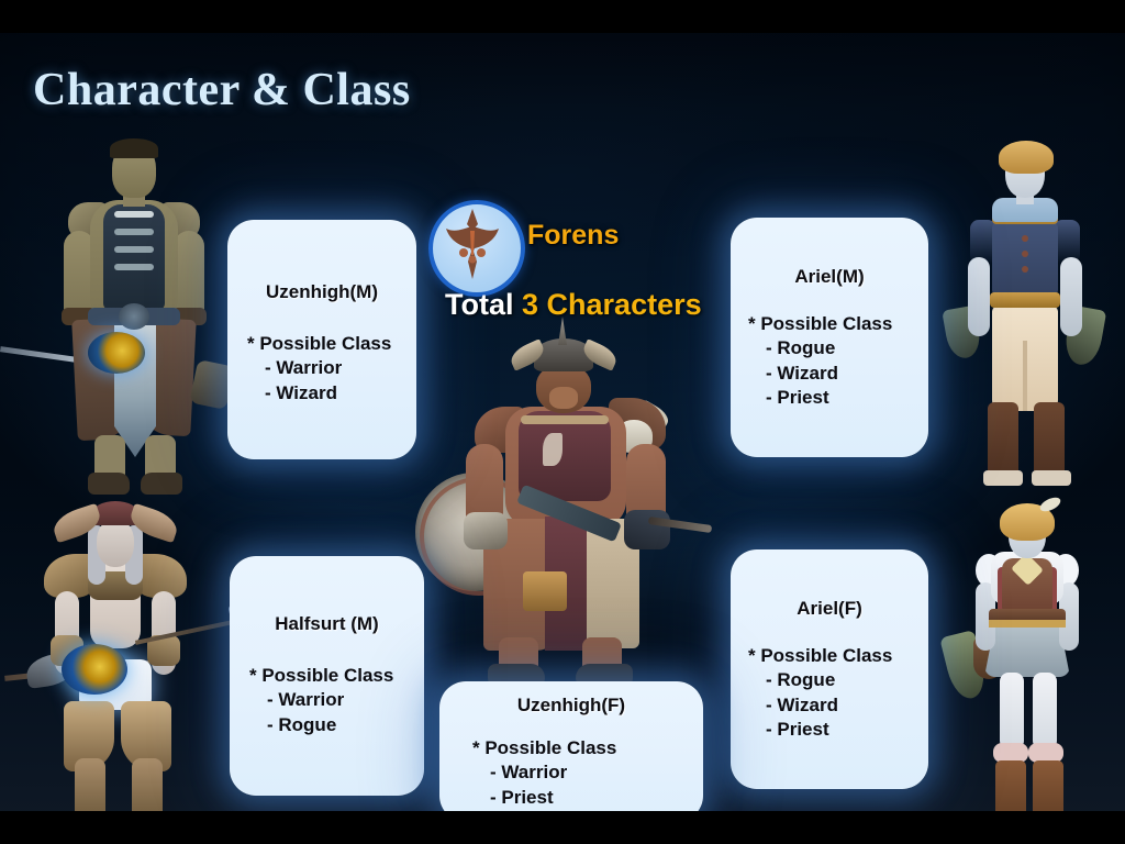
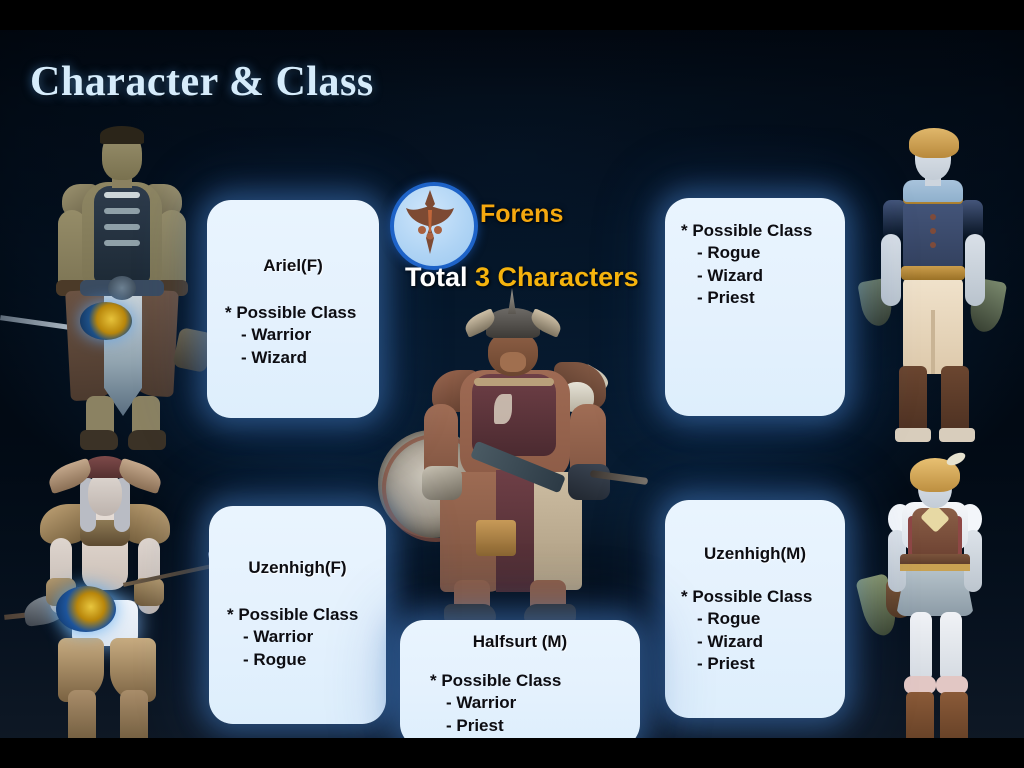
  Character & Class
  Forens
  Total 3 Characters
- Uzenhigh(M)
+ Ariel(F)
  * Possible Class
  - Warrior
  - Wizard
- Halfsurt (M)
+ Uzenhigh(F)
  * Possible Class
  - Warrior
  - Rogue
- Ariel(M)
  * Possible Class
  - Rogue
  - Wizard
  - Priest
- Ariel(F)
+ Uzenhigh(M)
  * Possible Class
  - Rogue
  - Wizard
  - Priest
- Uzenhigh(F)
+ Halfsurt (M)
  * Possible Class
  - Warrior
  - Priest
